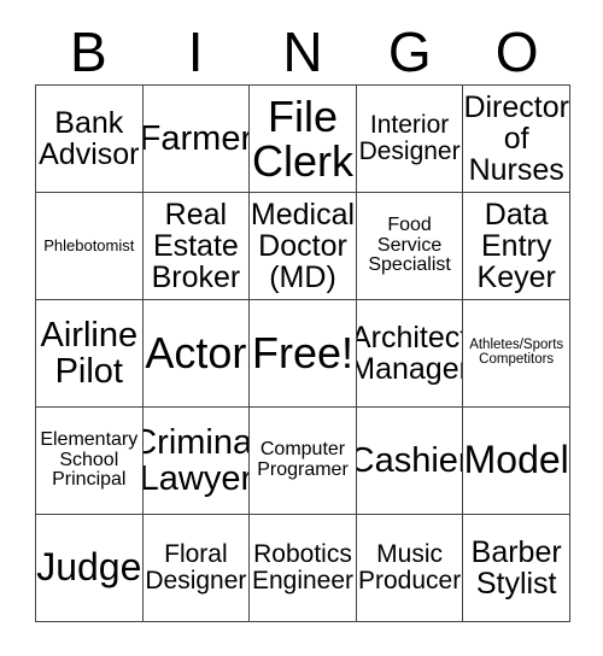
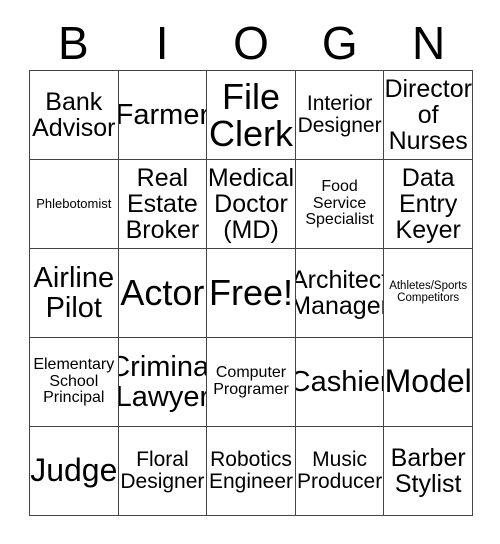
  B
  I
- N
+ O
  G
- O
+ N
  Bank
  Advisor
  Farmer
  File
  Clerk
  Interior
  Designer
  Director
  of
  Nurses
  Phlebotomist
  Real
  Estate
  Broker
  Medical
  Doctor
  (MD)
  Food
  Service
  Specialist
  Data
  Entry
  Keyer
  Airline
  Pilot
  Actor
  Free!
  Architec
  Manage
  Athletes/Sports
  Competitors
  Elementary
  School
  Principal
  Crimina
  Lawyer
  Computer
  Programer
  Cashie
  Model
  Judge
  Floral
  Designer
  Robotics
  Engineer
  Music
  Producer
  Barber
  Stylist
